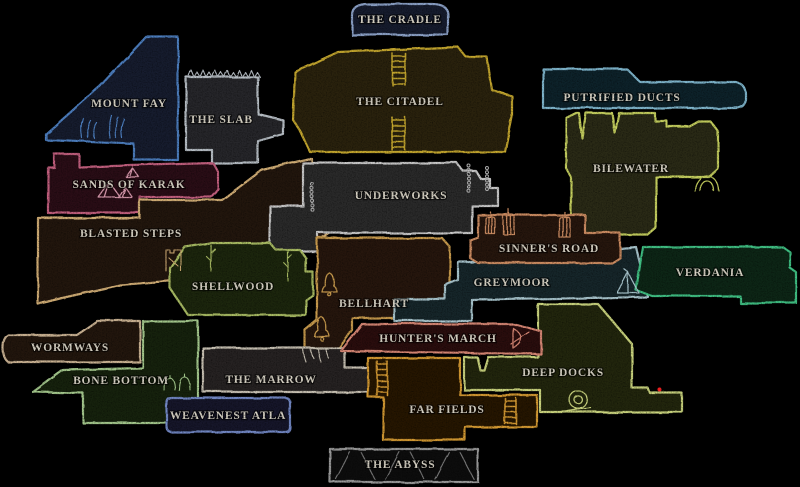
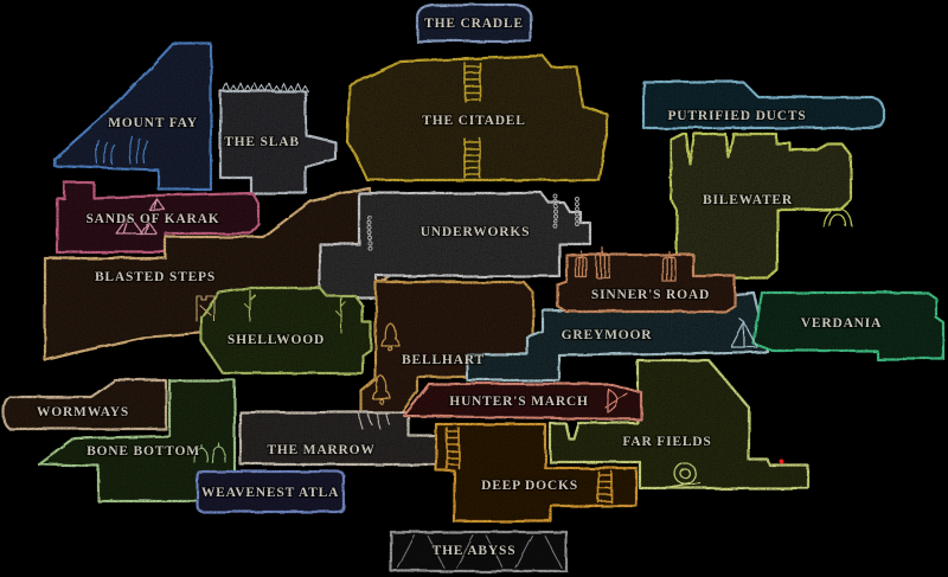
  THE CRADLE
  MOUNT FAY
  THE SLAB
  THE CITADEL
  PUTRIFIED DUCTS
  BILEWATER
  SANDS OF KARAK
  BLASTED STEPS
  UNDERWORKS
  SHELLWOOD
  BELLHART
  GREYMOOR
  SINNER'S ROAD
  VERDANIA
  WORMWAYS
  BONE BOTTOM
  THE MARROW
  WEAVENEST ATLA
- DEEP DOCKS
+ FAR FIELDS
  HUNTER'S MARCH
- FAR FIELDS
+ DEEP DOCKS
  THE ABYSS
